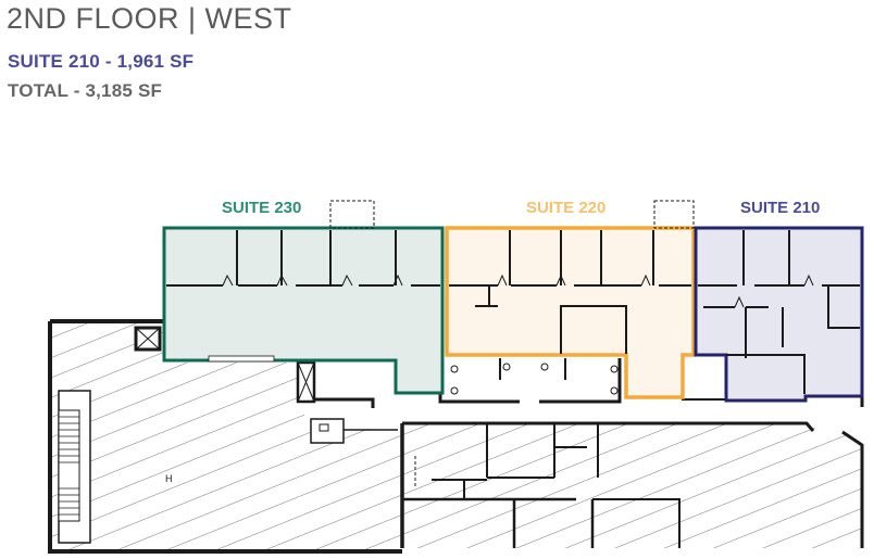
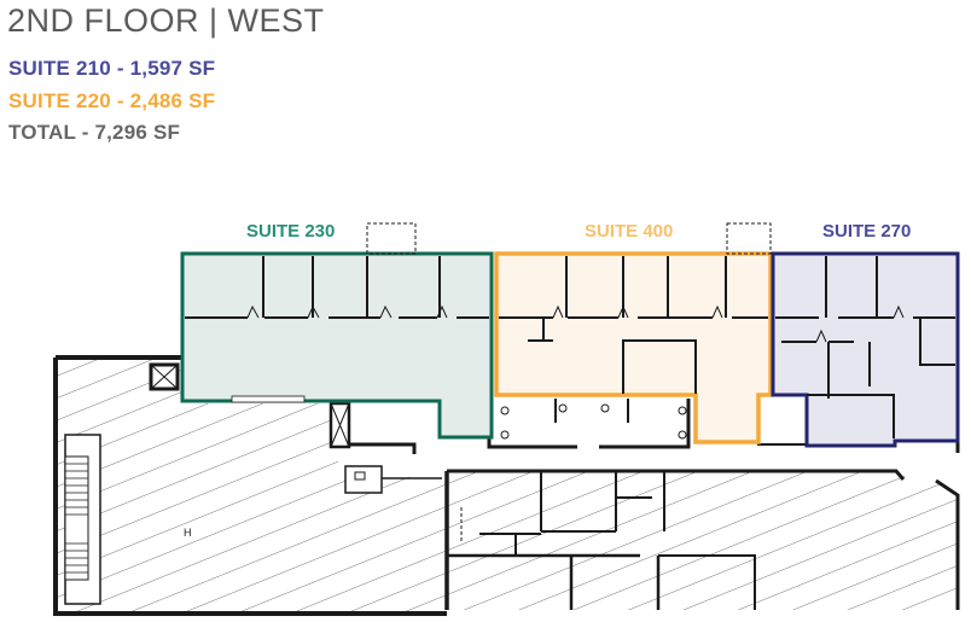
  2ND FLOOR | WEST
- SUITE 210 - 1,961 SF
+ SUITE 210 - 1,597 SF
+ SUITE 220 - 2,486 SF
- TOTAL - 3,185 SF
+ TOTAL - 7,296 SF
  H
  SUITE 230
- SUITE 220
+ SUITE 400
- SUITE 210
+ SUITE 270
